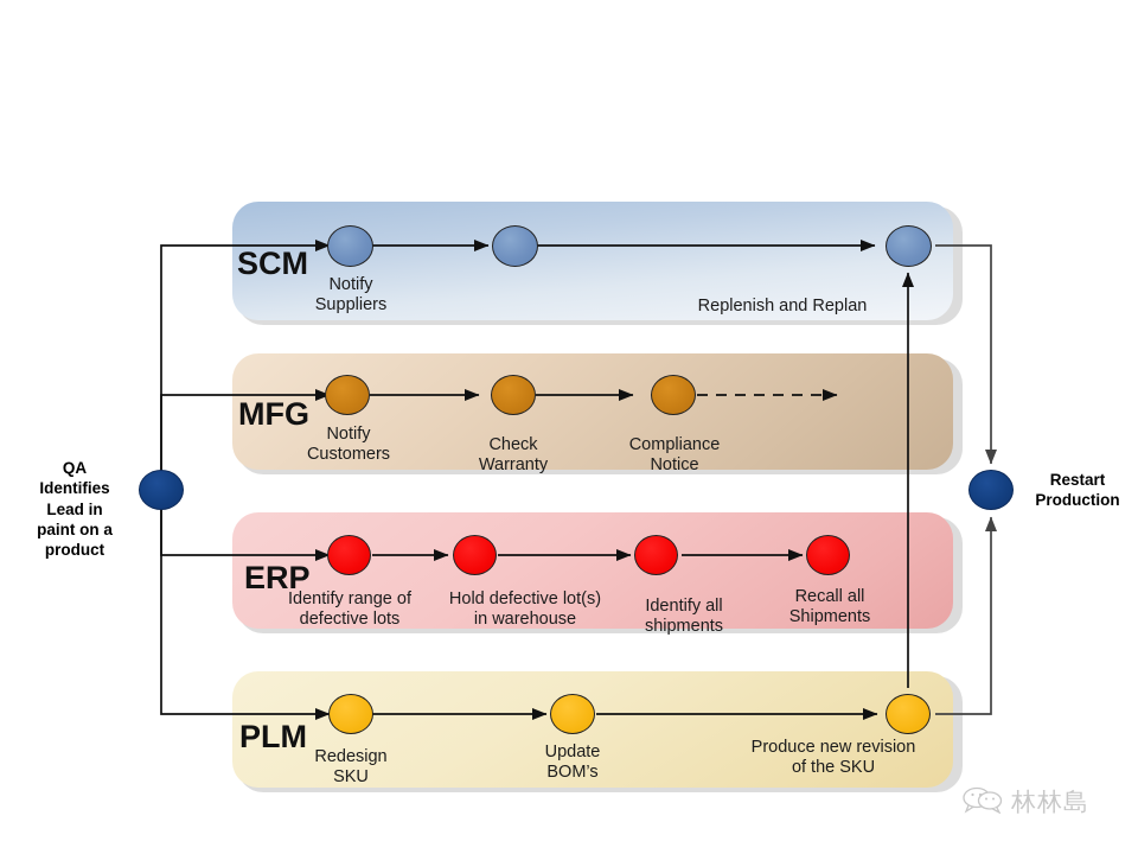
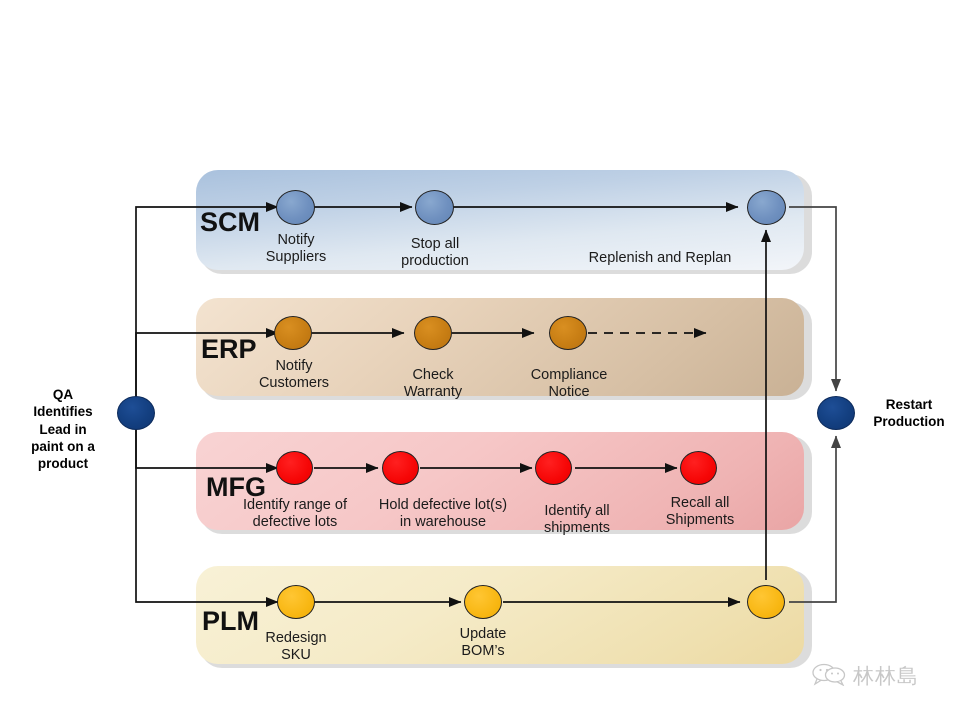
  QA
  Identifies
  Lead in
  paint on a
  product
  Restart
  Production
  SCM
  Notify
  Suppliers
+ Stop all
+ production
  Replenish and Replan
- MFG
+ ERP
  Notify
  Customers
  Check
  Warranty
  Compliance
  Notice
- ERP
+ MFG
  Identify range of
  defective lots
  Hold defective lot(s)
  in warehouse
  Identify all
  shipments
  Recall all
  Shipments
  PLM
  Redesign
  SKU
  Update
  BOM’s
- Produce new revision
- of the SKU
  林林島
